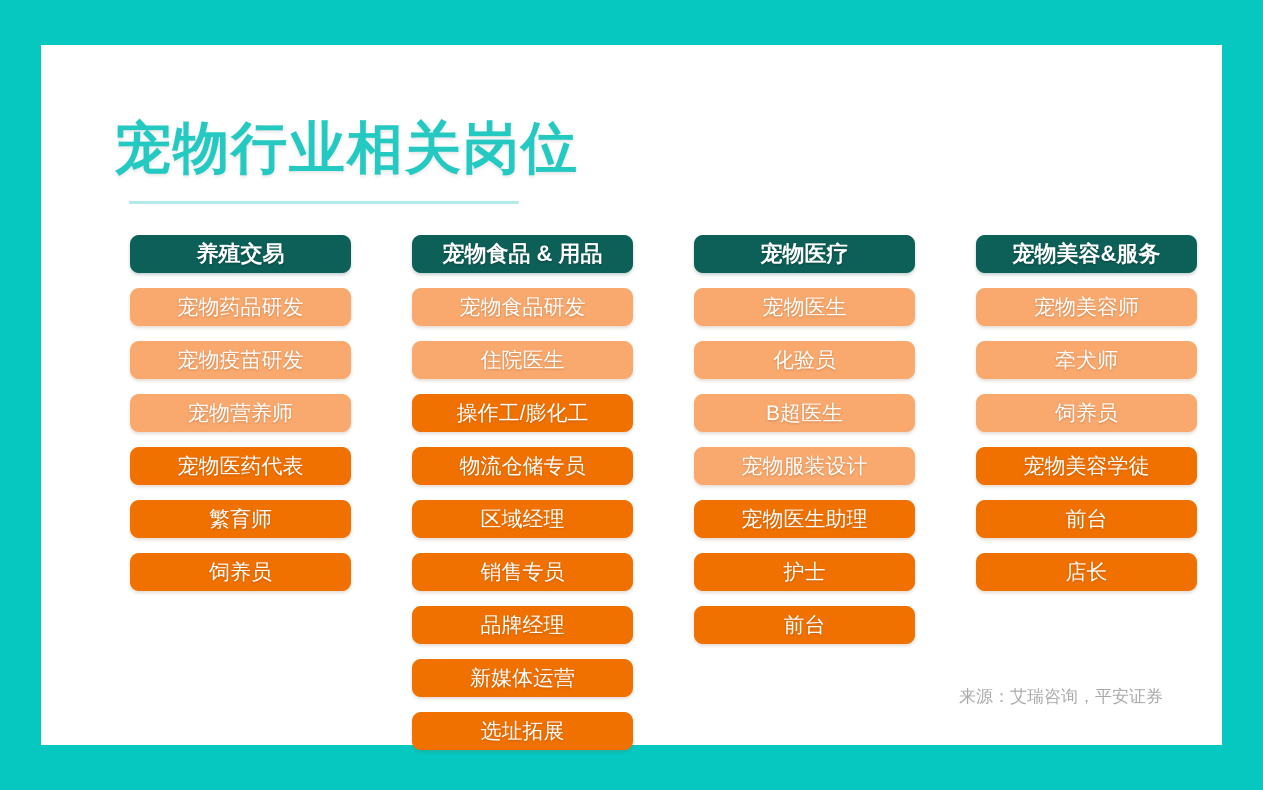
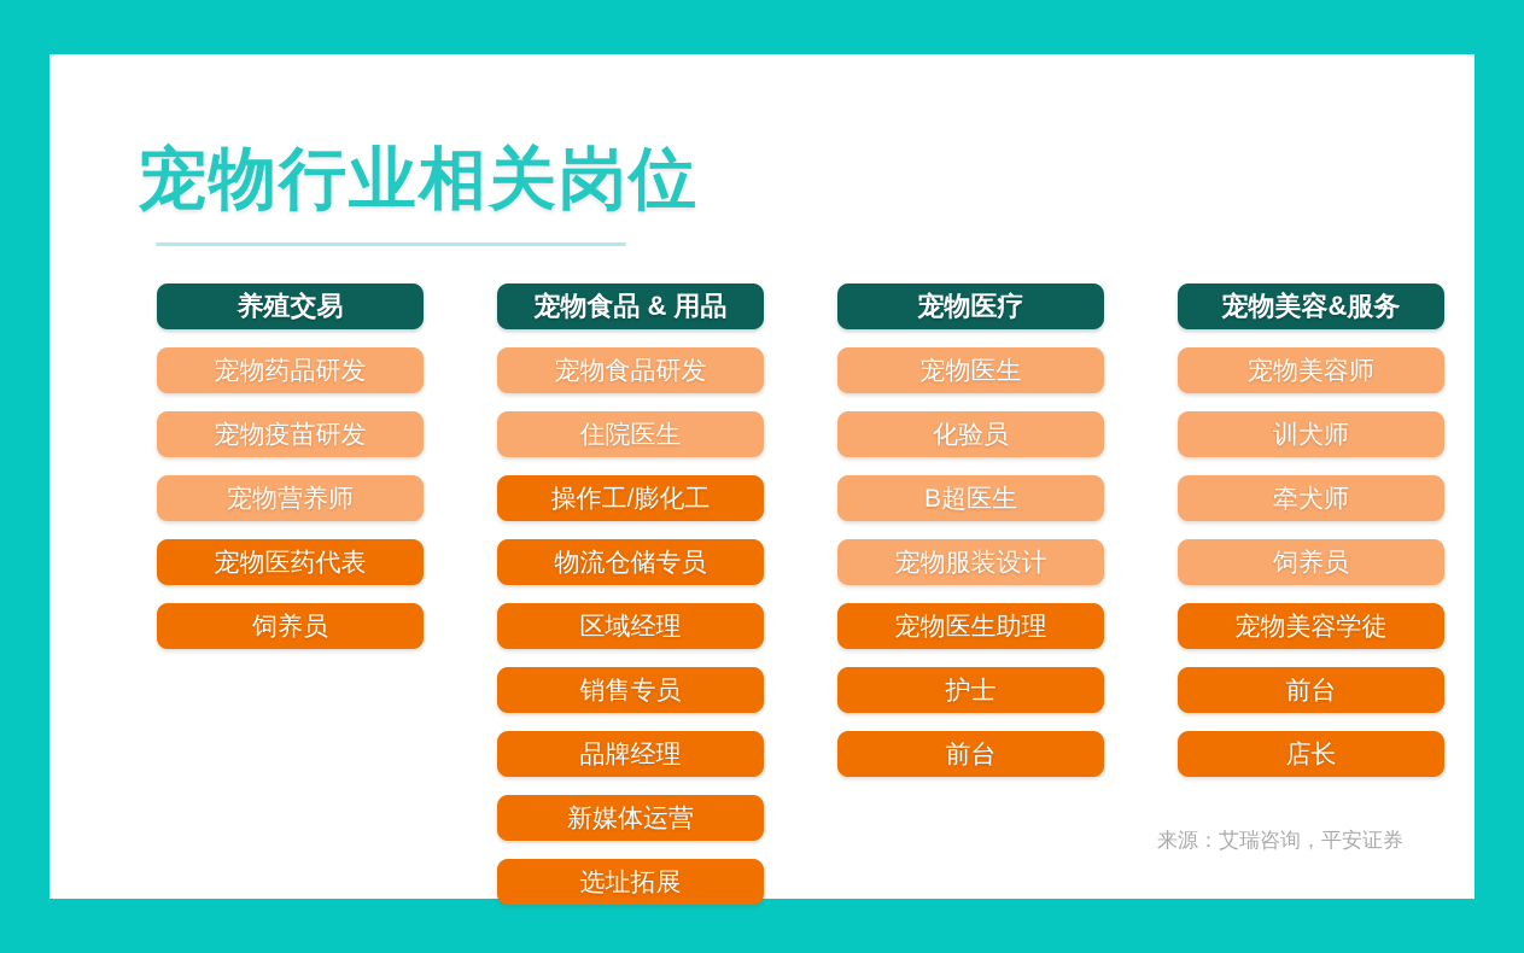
  宠物行业相关岗位
  养殖交易
  宠物药品研发
  宠物疫苗研发
  宠物营养师
  宠物医药代表
- 繁育师
  饲养员
  宠物食品 & 用品
  宠物食品研发
  住院医生
  操作工/膨化工
  物流仓储专员
  区域经理
  销售专员
  品牌经理
  新媒体运营
  选址拓展
  宠物医疗
  宠物医生
  化验员
  B超医生
  宠物服装设计
  宠物医生助理
  护士
  前台
  宠物美容&服务
  宠物美容师
+ 训犬师
  牵犬师
  饲养员
  宠物美容学徒
  前台
  店长
  来源：艾瑞咨询，平安证券
